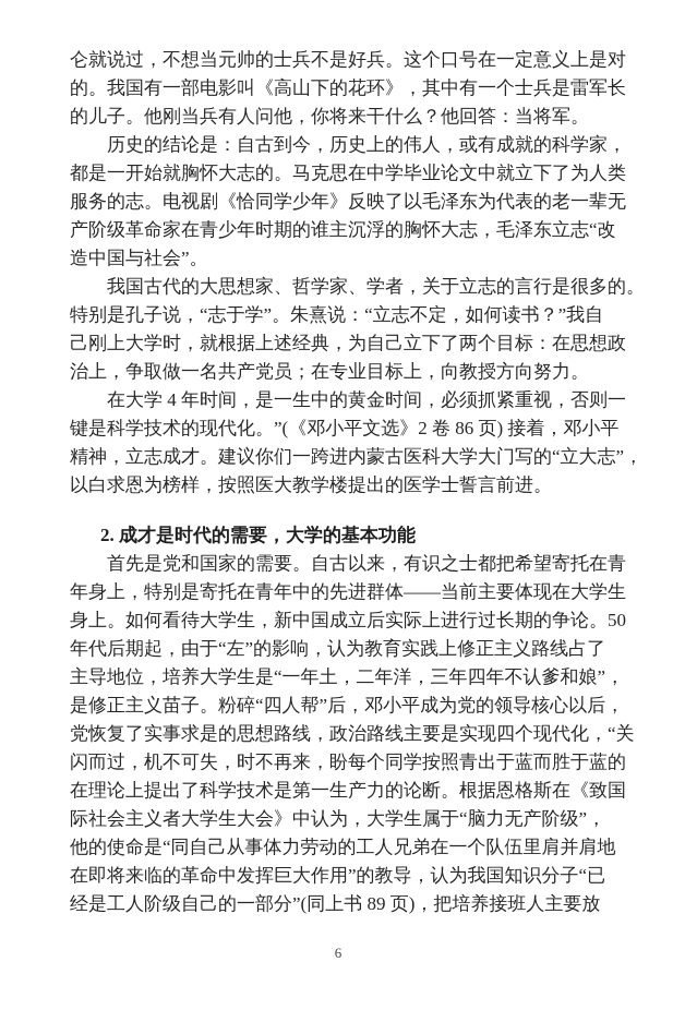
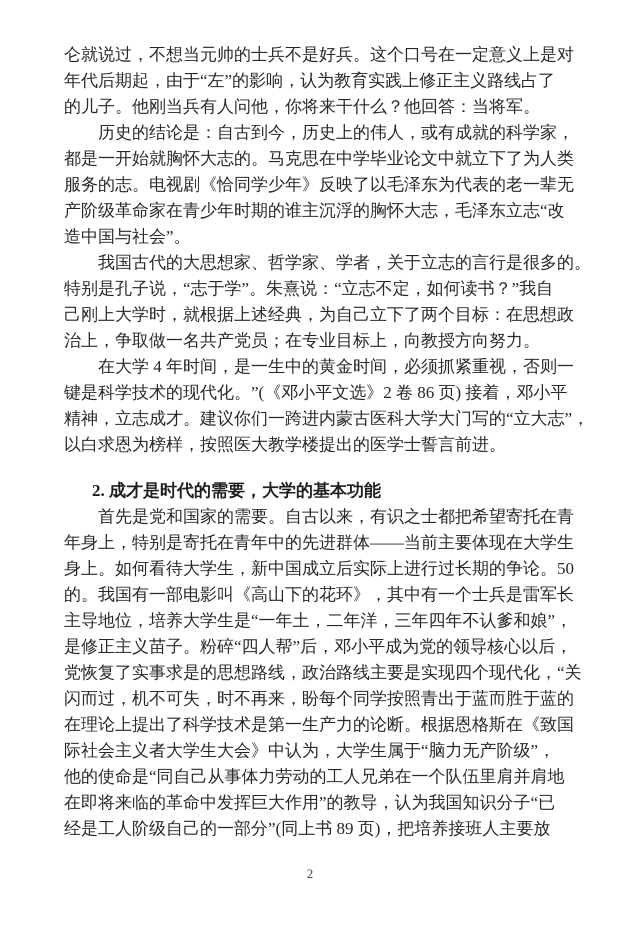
  仑就说过，不想当元帅的士兵不是好兵。这个口号在一定意义上是对
- 的。我国有一部电影叫《高山下的花环》，其中有一个士兵是雷军长
+ 年代后期起，由于“左”的影响，认为教育实践上修正主义路线占了
  的儿子。他刚当兵有人问他，你将来干什么？他回答：当将军。
  历史的结论是：自古到今，历史上的伟人，或有成就的科学家，
  都是一开始就胸怀大志的。马克思在中学毕业论文中就立下了为人类
  服务的志。电视剧《恰同学少年》反映了以毛泽东为代表的老一辈无
  产阶级革命家在青少年时期的谁主沉浮的胸怀大志，毛泽东立志“改
  造中国与社会”。
  我国古代的大思想家、哲学家、学者，关于立志的言行是很多的。
  特别是孔子说，“志于学”。朱熹说：“立志不定，如何读书？”我自
  己刚上大学时，就根据上述经典，为自己立下了两个目标：在思想政
  治上，争取做一名共产党员；在专业目标上，向教授方向努力。
  在大学 4 年时间，是一生中的黄金时间，必须抓紧重视，否则一
  键是科学技术的现代化。”(《邓小平文选》2 卷 86 页) 接着，邓小平
  精神，立志成才。建议你们一跨进内蒙古医科大学大门写的“立大志”，
  以白求恩为榜样，按照医大教学楼提出的医学士誓言前进。
  2. 成才是时代的需要，大学的基本功能
  首先是党和国家的需要。自古以来，有识之士都把希望寄托在青
  年身上，特别是寄托在青年中的先进群体——当前主要体现在大学生
  身上。如何看待大学生，新中国成立后实际上进行过长期的争论。50
- 年代后期起，由于“左”的影响，认为教育实践上修正主义路线占了
+ 的。我国有一部电影叫《高山下的花环》，其中有一个士兵是雷军长
  主导地位，培养大学生是“一年土，二年洋，三年四年不认爹和娘”，
  是修正主义苗子。粉碎“四人帮”后，邓小平成为党的领导核心以后，
  党恢复了实事求是的思想路线，政治路线主要是实现四个现代化，“关
  闪而过，机不可失，时不再来，盼每个同学按照青出于蓝而胜于蓝的
  在理论上提出了科学技术是第一生产力的论断。根据恩格斯在《致国
  际社会主义者大学生大会》中认为，大学生属于“脑力无产阶级”，
  他的使命是“同自己从事体力劳动的工人兄弟在一个队伍里肩并肩地
  在即将来临的革命中发挥巨大作用”的教导，认为我国知识分子“已
  经是工人阶级自己的一部分”(同上书 89 页)，把培养接班人主要放
- 6
+ 2
